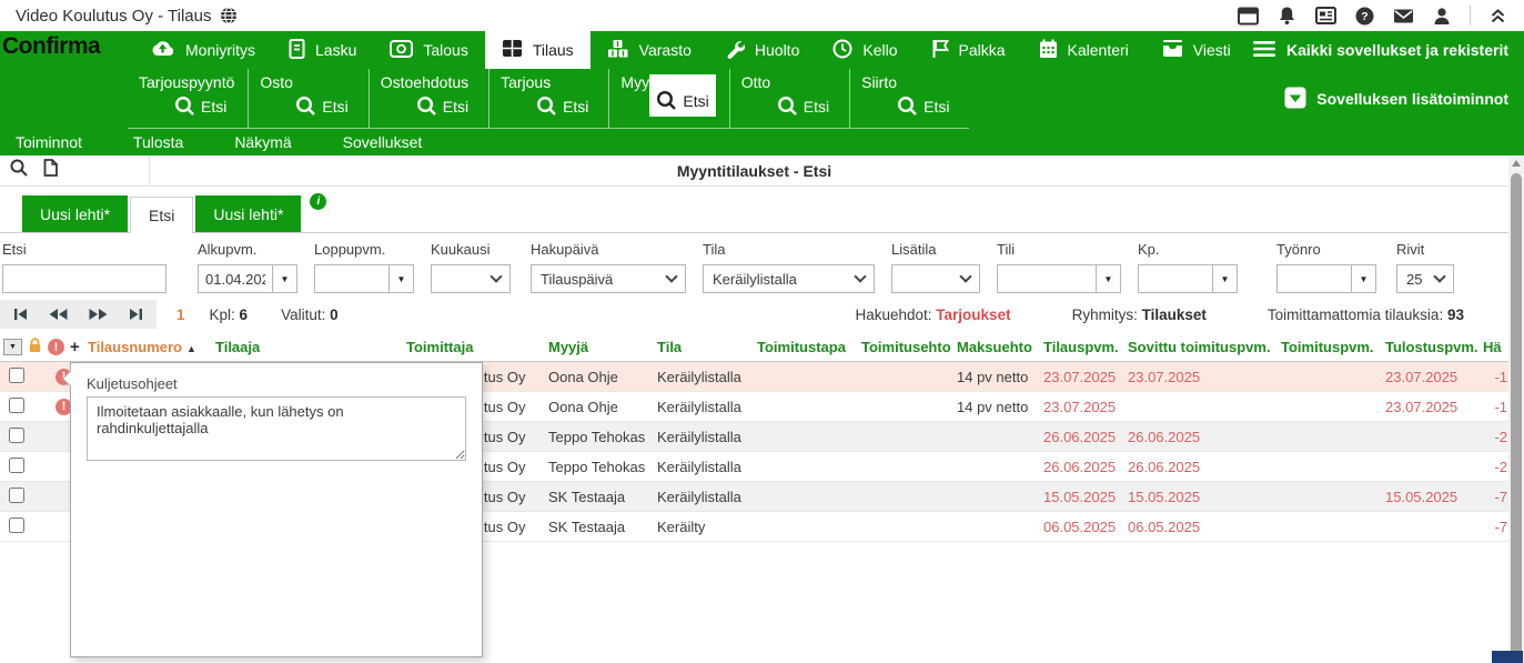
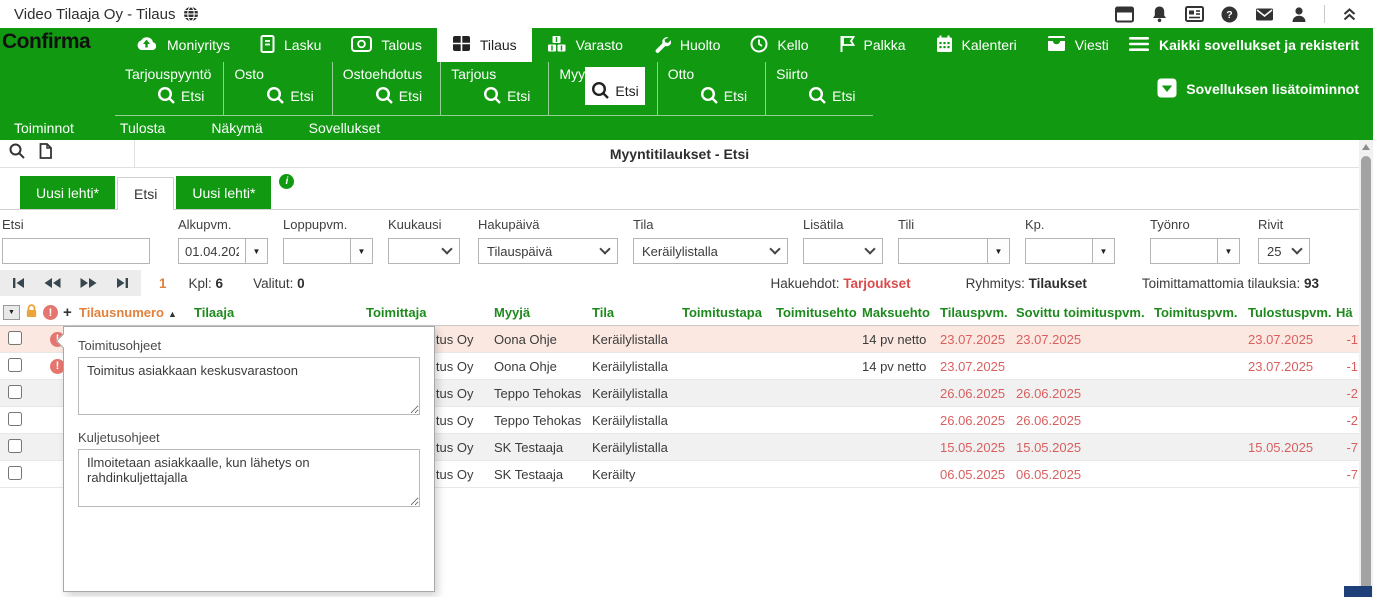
- Video Koulutus Oy - Tilaus
+ Video Tilaaja Oy - Tilaus
  ?
  Confirma
  Moniyritys
  Lasku
  Talous
  Tilaus
  Varasto
  Huolto
  Kello
  Palkka
  Kalenteri
  Viesti
  Kaikki sovellukset ja rekisterit
  Tarjouspyyntö
  Etsi
  Osto
  Etsi
  Ostoehdotus
  Etsi
  Tarjous
  Etsi
  Etsi
  Otto
  Etsi
  Siirto
  Etsi
  Sovelluksen lisätoiminnot
  Toiminnot
  Tulosta
  Näkymä
  Sovellukset
  Myyntitilaukset - Etsi
  Uusi lehti*
  Etsi
  Uusi lehti*
  i
  Etsi
  Alkupvm.
  01.04.20
  ▼
  Loppupvm.
  ▼
  Kuukausi
  Hakupäivä
  Tilauspäivä
  Tila
  Keräilylistalla
  Lisätila
  Tili
  ▼
  Kp.
  ▼
  Työnro
  ▼
  Rivit
  25
  1
  Kpl: 6
  Valitut: 0
  Hakuehdot: Tarjoukset
  Ryhmitys: Tilaukset
  Toimittamattomia tilauksia: 93
  !
  +
  Tilausnumero ▲
  Tilaaja
  Toimittaja
  Myyjä
  Tila
  Toimitustapa
  Toimitusehto
  Maksuehto
  Tilauspvm.
  Sovittu toimituspvm.
  Toimituspvm.
  Tulostuspvm.
  Hä
  Oona Ohje
  Keräilylistalla
  14 pv netto
  23.07.2025
  23.07.2025
  23.07.2025
  -1
  !
  Oona Ohje
  Keräilylistalla
  14 pv netto
  23.07.2025
  23.07.2025
  -1
  Teppo Tehokas
  Keräilylistalla
  26.06.2025
  26.06.2025
  -2
  Teppo Tehokas
  Keräilylistalla
  26.06.2025
  26.06.2025
  -2
  SK Testaaja
  Keräilylistalla
  15.05.2025
  15.05.2025
  15.05.2025
  -7
  SK Testaaja
  Keräilty
  06.05.2025
  06.05.2025
  -7
+ Toimitusohjeet
+ Toimitus asiakkaan keskusvarastoon
  Kuljetusohjeet
